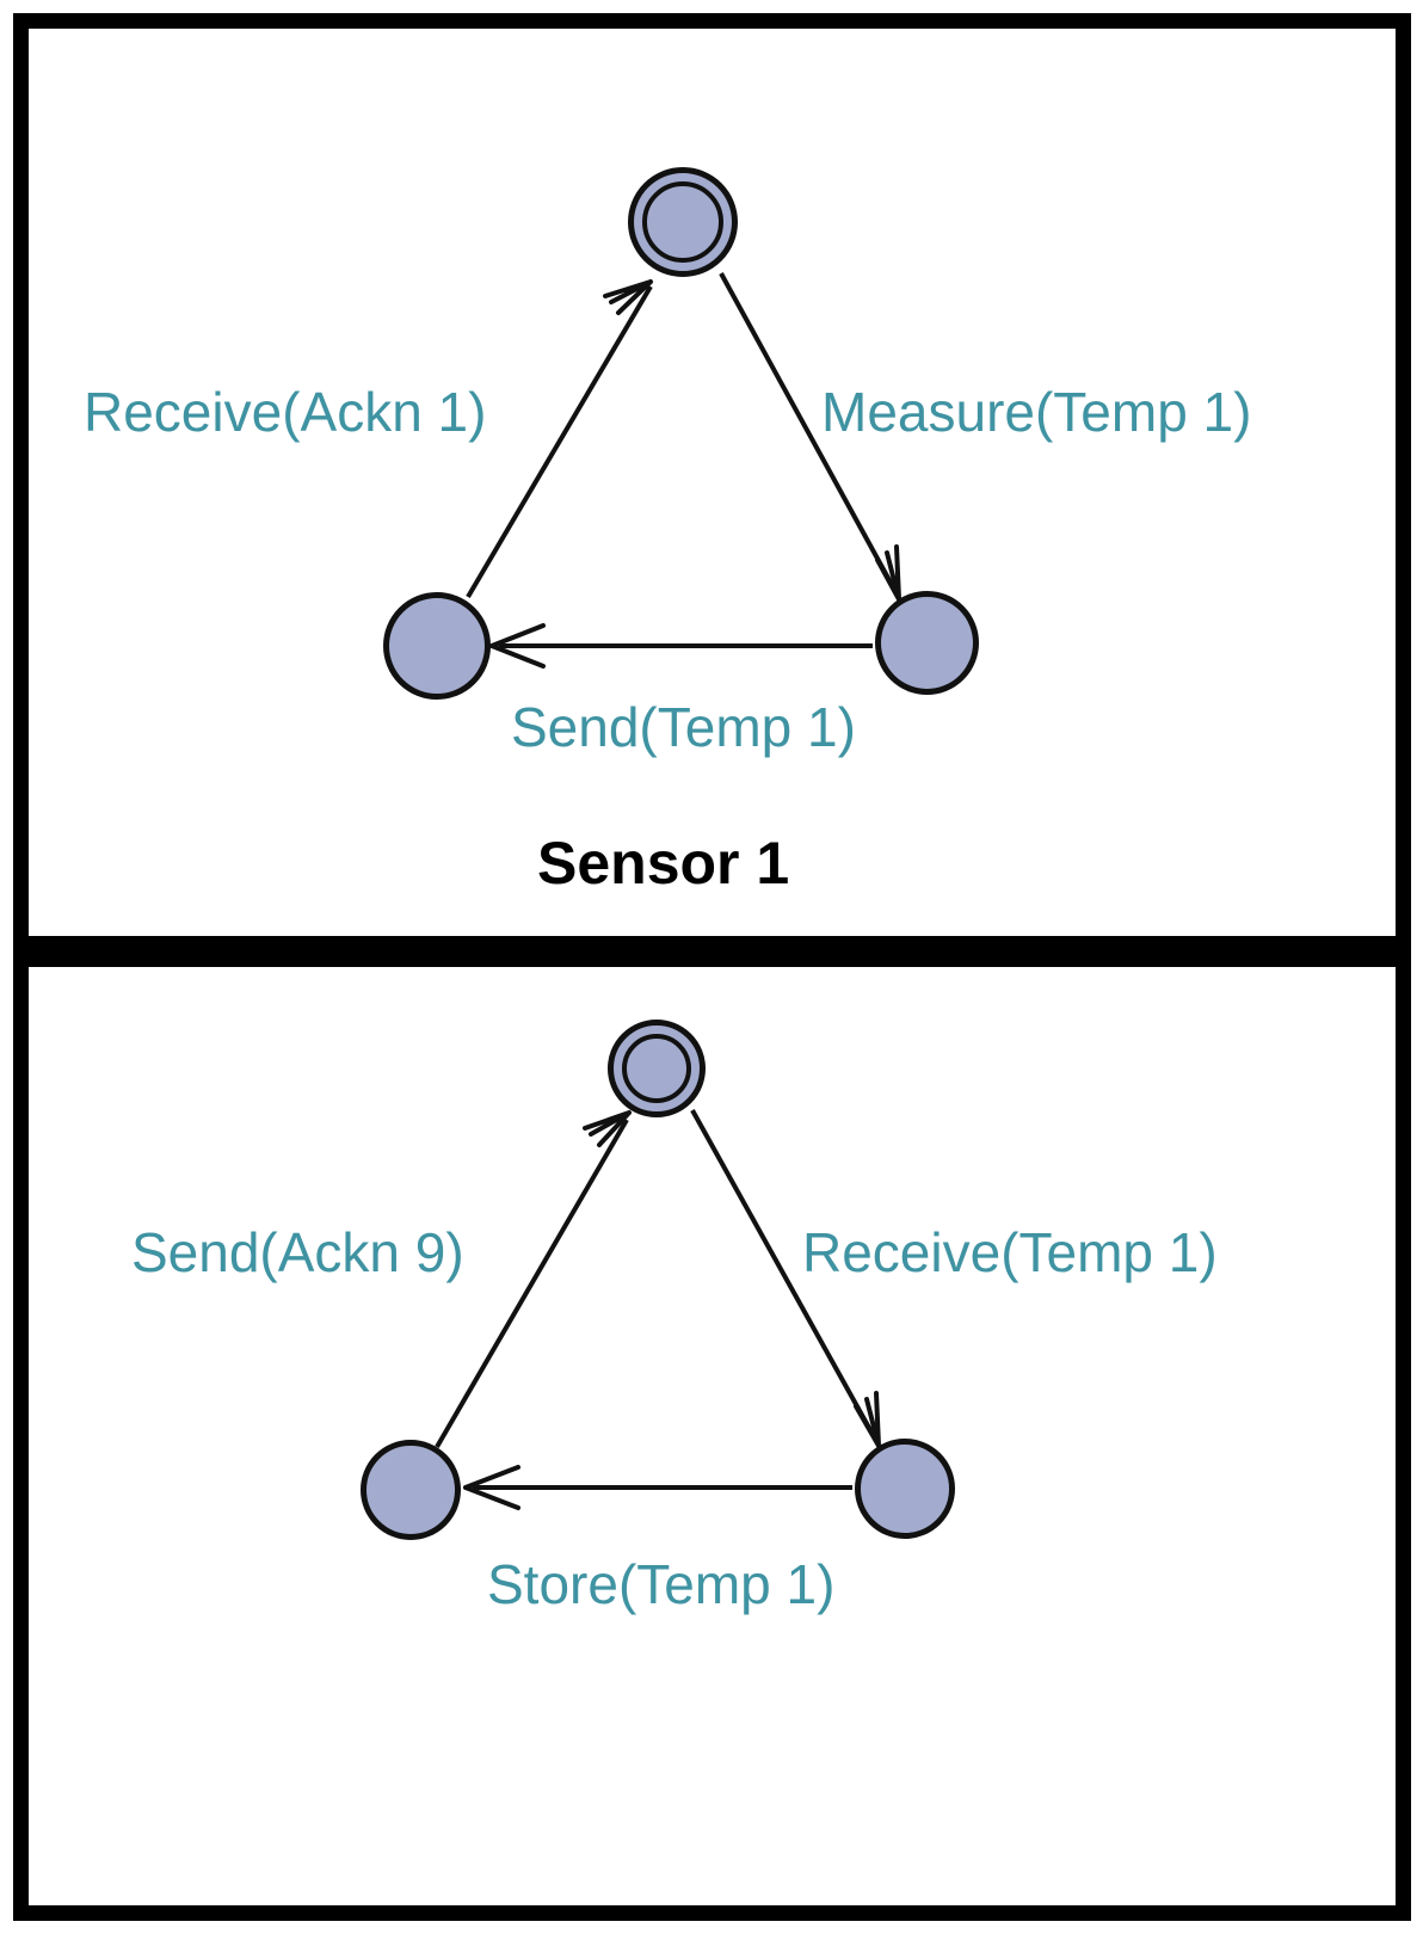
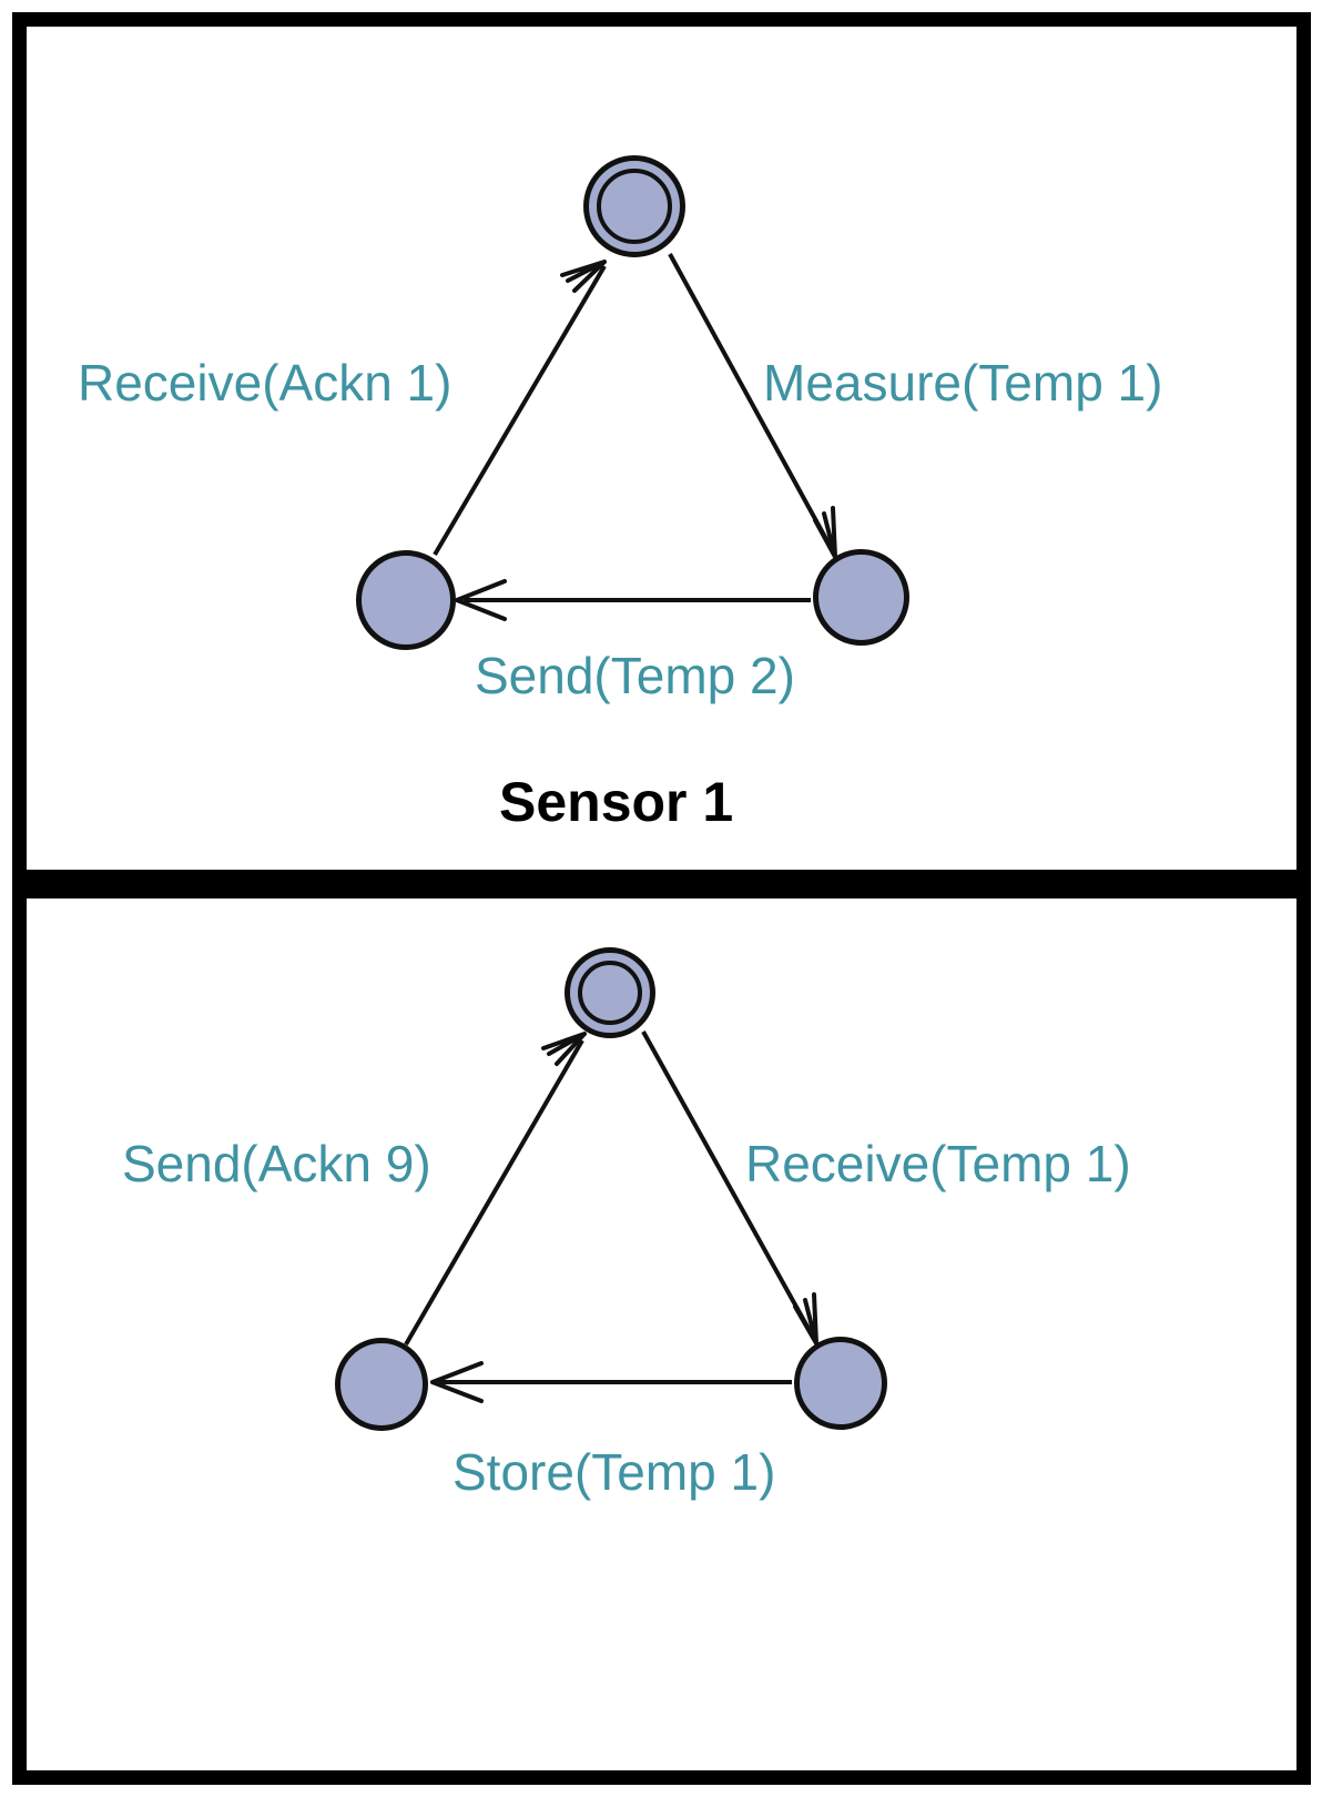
  Receive(Ackn 1)
  Measure(Temp 1)
- Send(Temp 1)
+ Send(Temp 2)
  Sensor 1
  Send(Ackn 9)
  Receive(Temp 1)
  Store(Temp 1)
